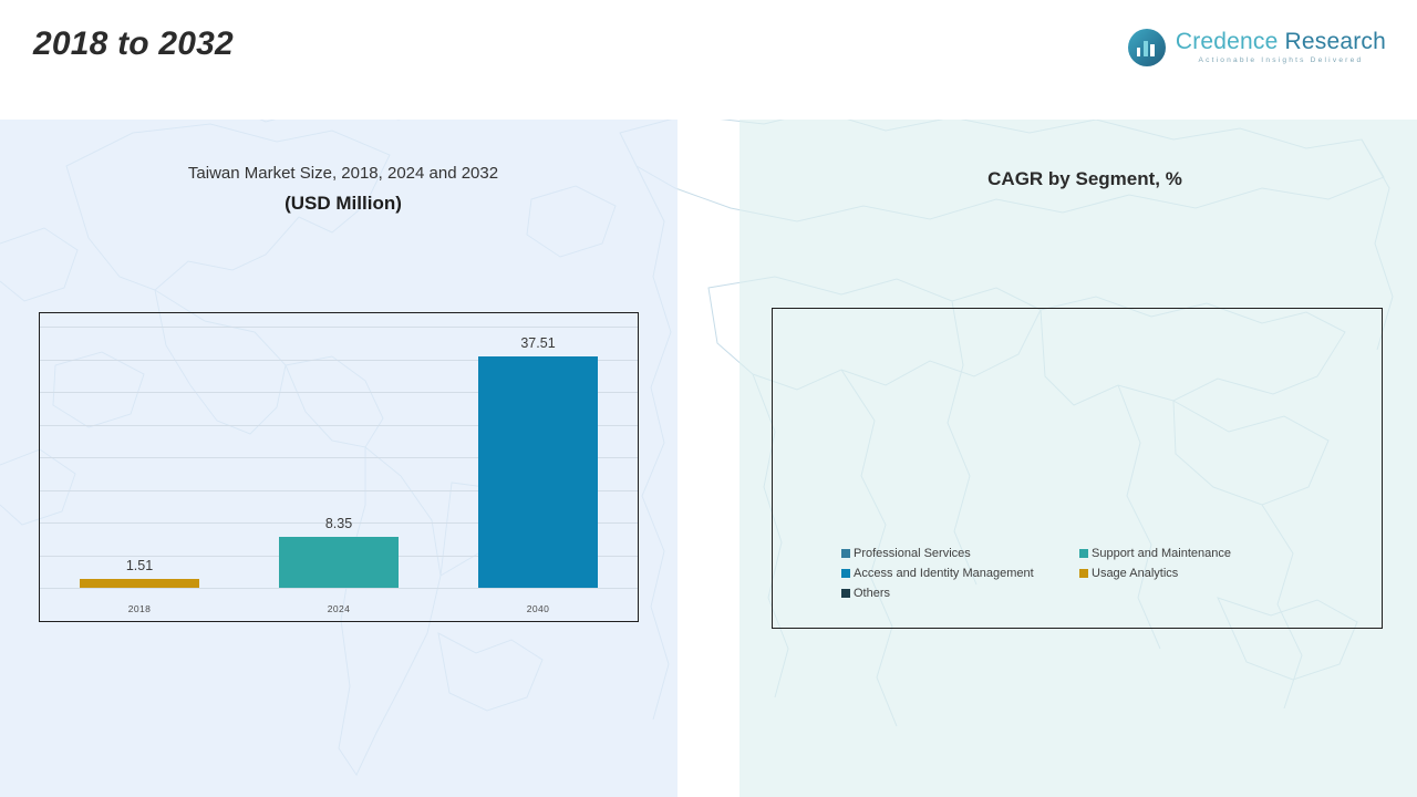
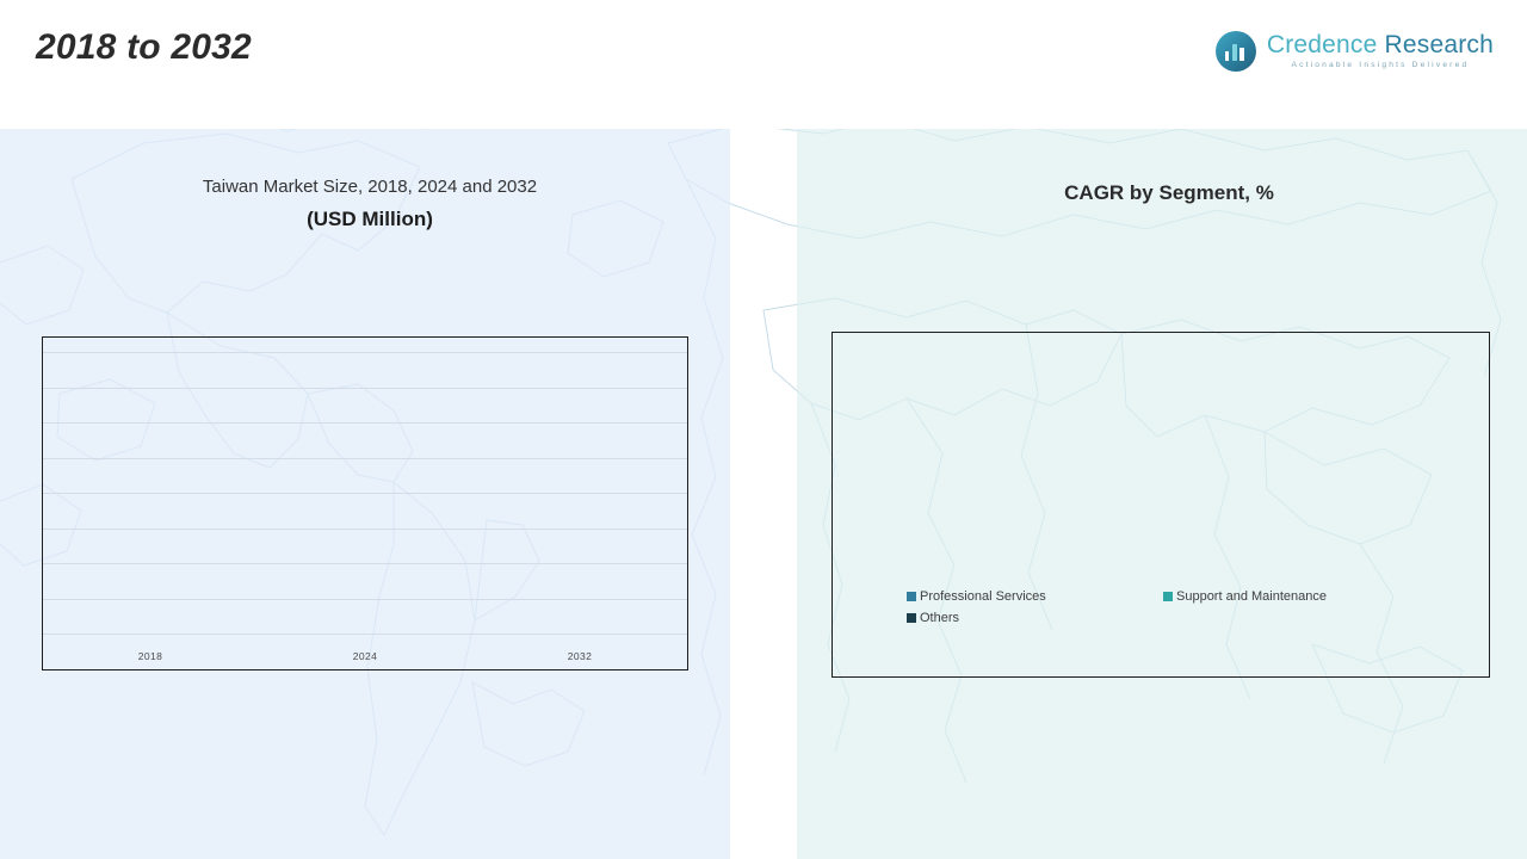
  2018 to 2032
  Credence Research
  Taiwan Market Size, 2018, 2024 and 2032
  (USD Million)
  CAGR by Segment, %
- 1.51
- 8.35
- 37.51
  2018
  2024
- 2040
+ 2032
  Professional Services
  Support and Maintenance
- Access and Identity Management
- Usage Analytics
  Others
